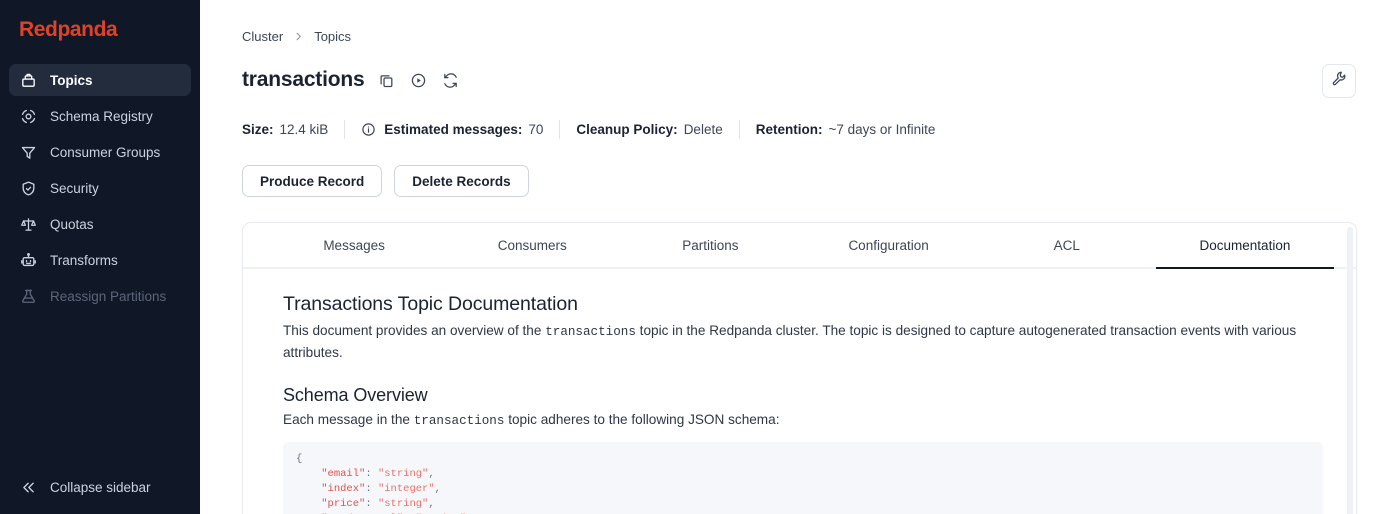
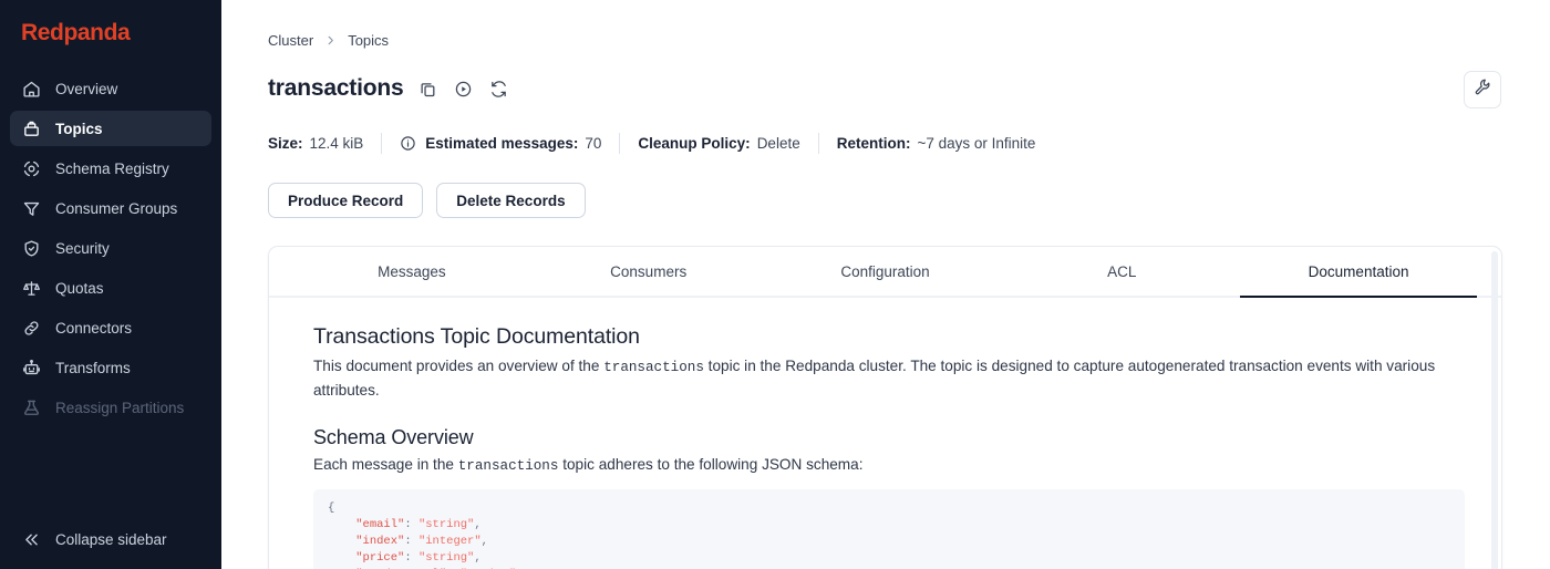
  Redpanda
+ Overview
  Topics
  Schema Registry
  Consumer Groups
  Security
  Quotas
+ Connectors
  Transforms
  Reassign Partitions
  Collapse sidebar
  Cluster
  Topics
  transactions
  Size:
  12.4 kiB
  Estimated messages:
  70
  Cleanup Policy:
  Delete
  Retention:
  ~7 days or Infinite
  Produce Record
  Delete Records
  Messages
  Consumers
- Partitions
  Configuration
  ACL
  Documentation
  Transactions Topic Documentation
  This document provides an overview of the transactions topic in the Redpanda cluster. The topic is designed to capture autogenerated transaction events with various attributes.
  Schema Overview
  Each message in the transactions topic adheres to the following JSON schema:
